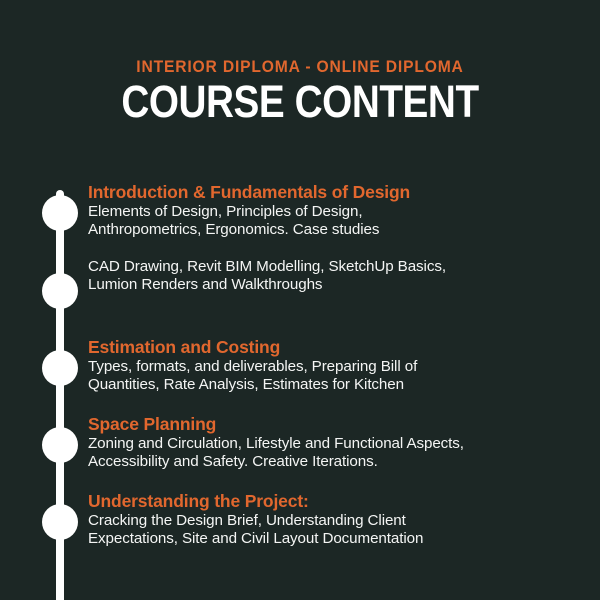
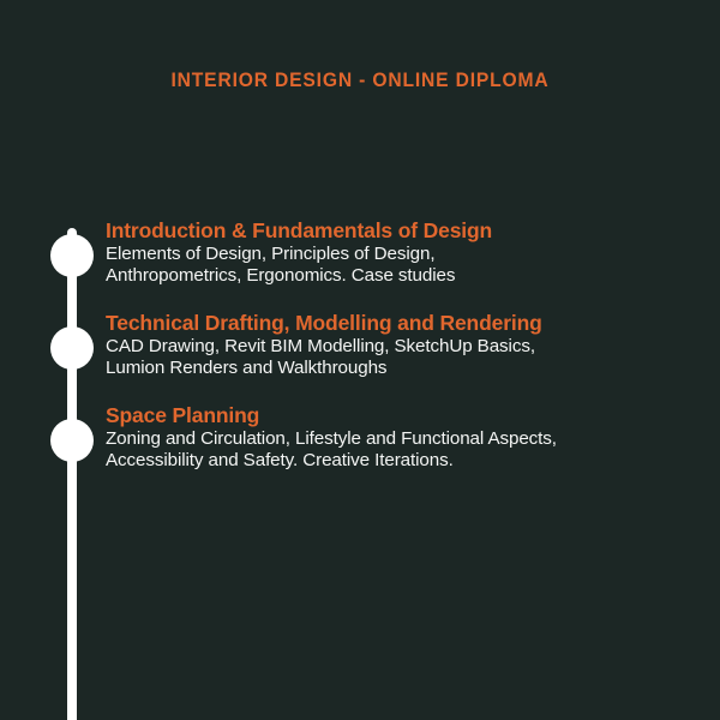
- INTERIOR DIPLOMA - ONLINE DIPLOMA
+ INTERIOR DESIGN - ONLINE DIPLOMA
- COURSE CONTENT
  Introduction & Fundamentals of Design
  Elements of Design, Principles of Design,
  Anthropometrics, Ergonomics. Case studies
+ Technical Drafting, Modelling and Rendering
  CAD Drawing, Revit BIM Modelling, SketchUp Basics,
  Lumion Renders and Walkthroughs
- Estimation and Costing
- Types, formats, and deliverables, Preparing Bill of
- Quantities, Rate Analysis, Estimates for Kitchen
  Space Planning
  Zoning and Circulation, Lifestyle and Functional Aspects,
  Accessibility and Safety. Creative Iterations.
- Understanding the Project:
- Cracking the Design Brief, Understanding Client
- Expectations, Site and Civil Layout Documentation
